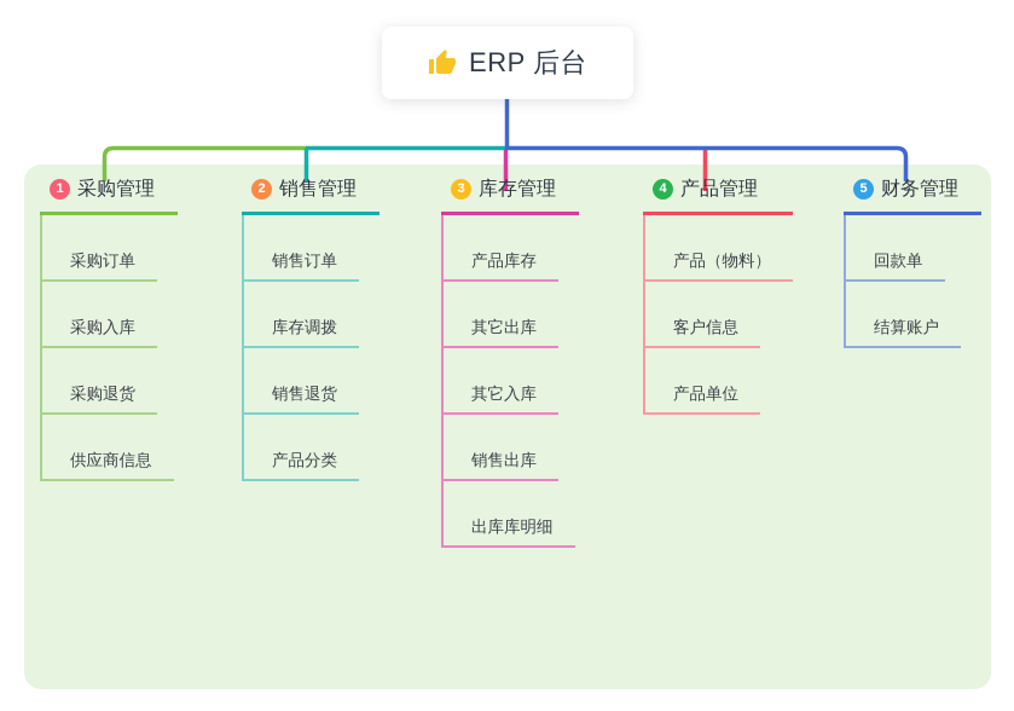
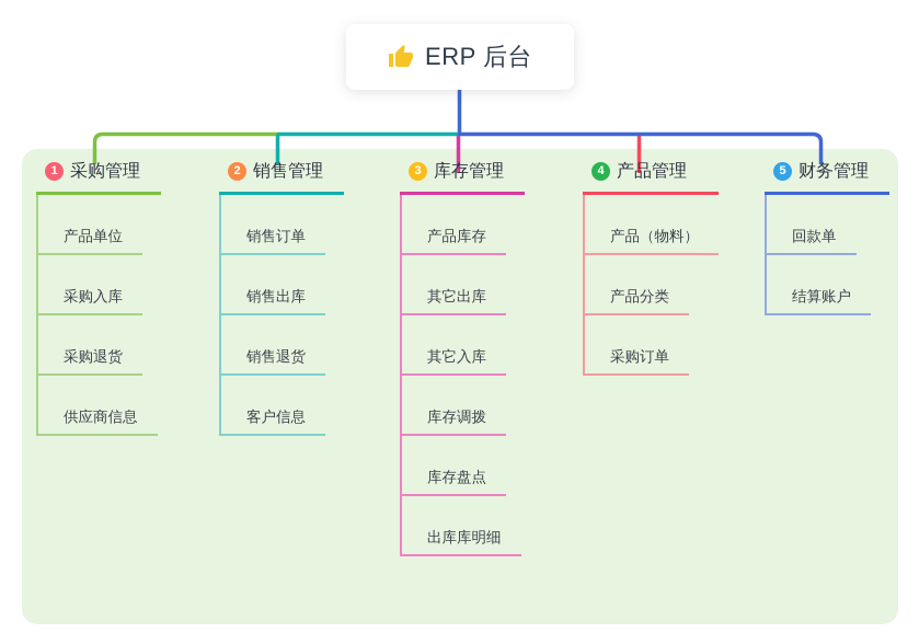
  ERP 后台
  1
  采购管理
- 采购订单
+ 产品单位
  采购入库
  采购退货
  供应商信息
  2
  销售管理
  销售订单
- 库存调拨
+ 销售出库
  销售退货
- 产品分类
+ 客户信息
  3
  库存管理
  产品库存
  其它出库
  其它入库
- 销售出库
+ 库存调拨
+ 库存盘点
  出库库明细
  4
  产品管理
  产品（物料）
- 客户信息
+ 产品分类
- 产品单位
+ 采购订单
  5
  财务管理
  回款单
  结算账户
